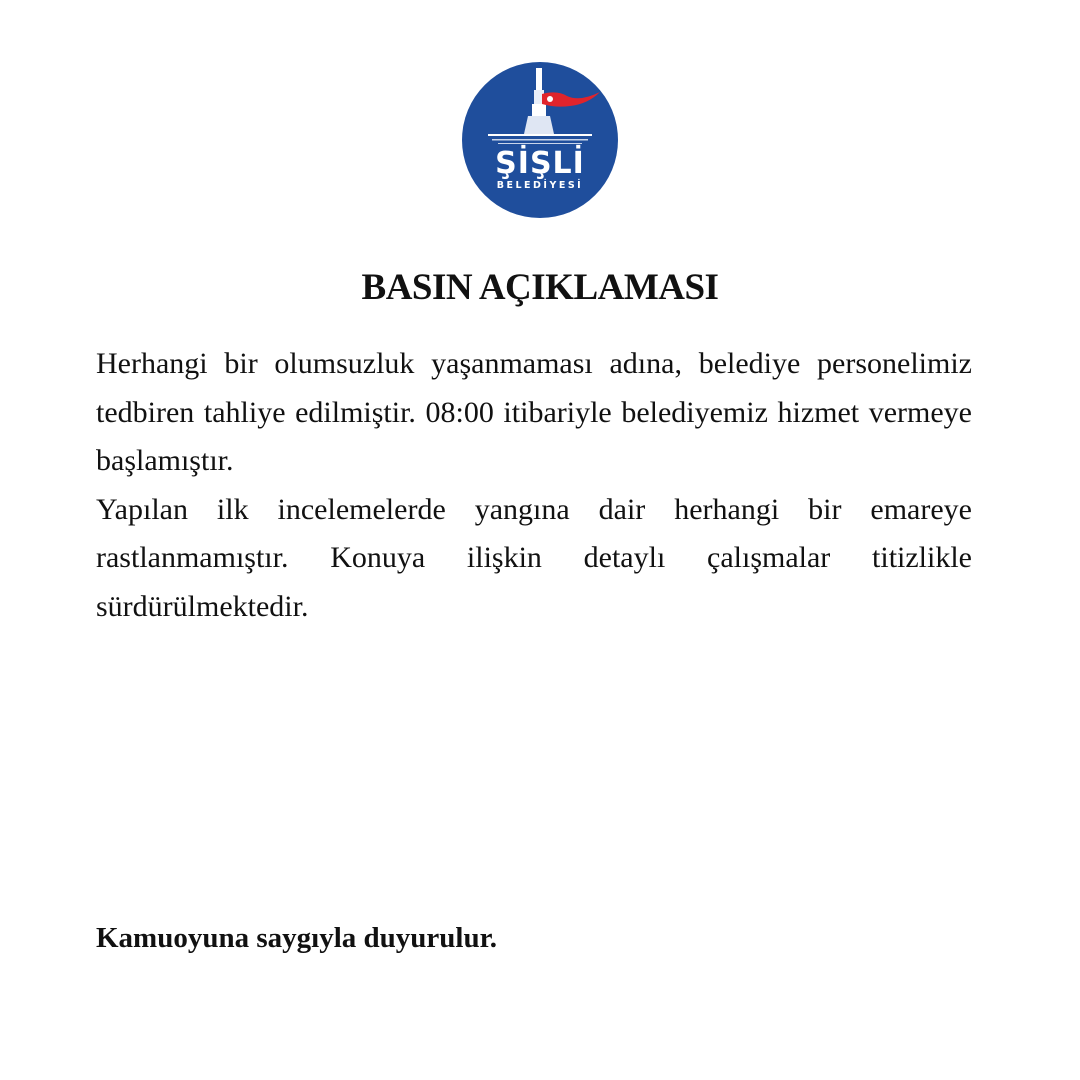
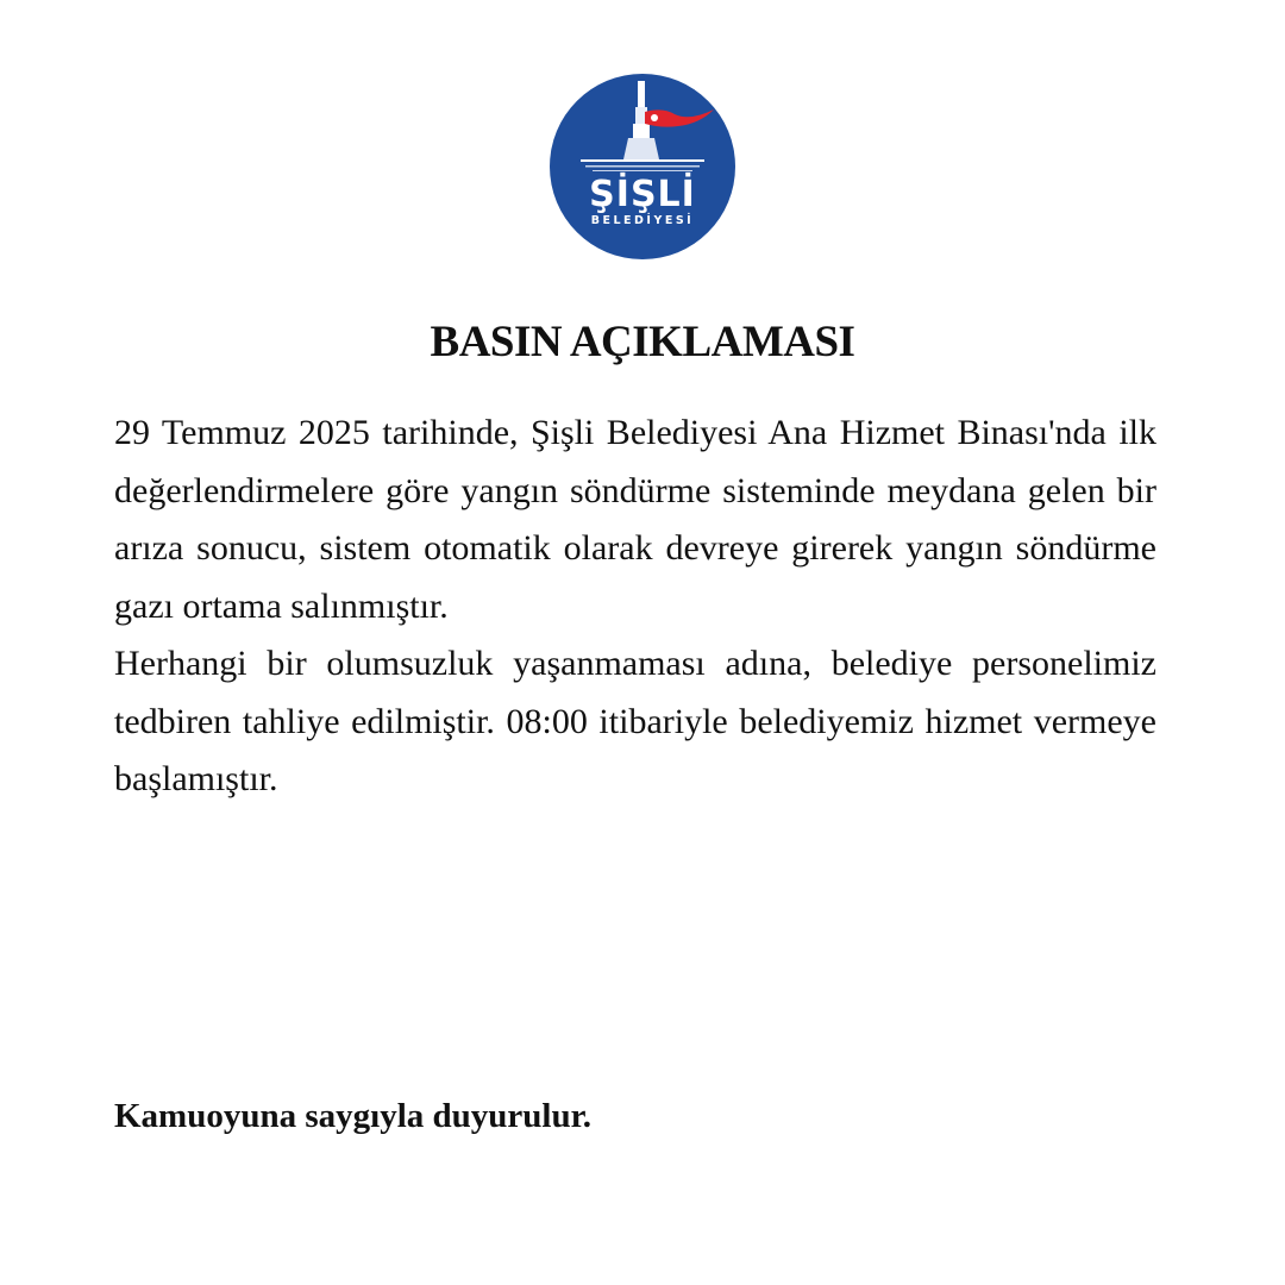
  ŞİŞLİ
  BELEDİYESİ
  BASIN AÇIKLAMASI
+ 29 Temmuz 2025 tarihinde, Şişli Belediyesi Ana Hizmet Binası'nda ilk değerlendirmelere göre yangın söndürme sisteminde meydana gelen bir arıza sonucu, sistem otomatik olarak devreye girerek yangın söndürme gazı ortama salınmıştır.
  Herhangi bir olumsuzluk yaşanmaması adına, belediye personelimiz tedbiren tahliye edilmiştir. 08:00 itibariyle belediyemiz hizmet vermeye başlamıştır.
- Yapılan ilk incelemelerde yangına dair herhangi bir emareye rastlanmamıştır. Konuya ilişkin detaylı çalışmalar titizlikle sürdürülmektedir.
  Kamuoyuna saygıyla duyurulur.
